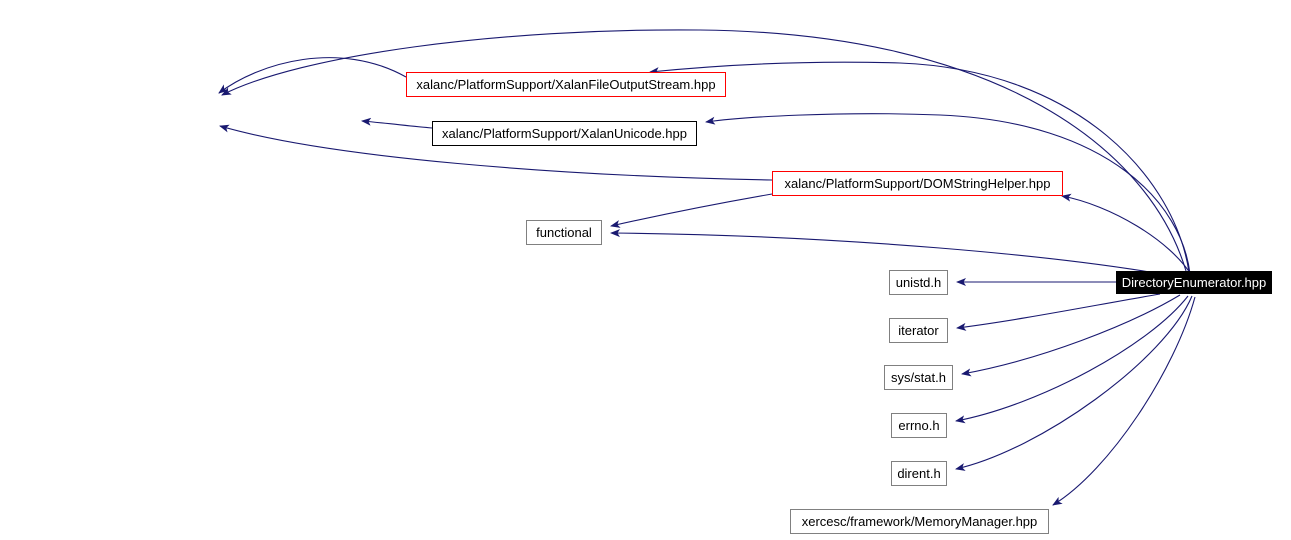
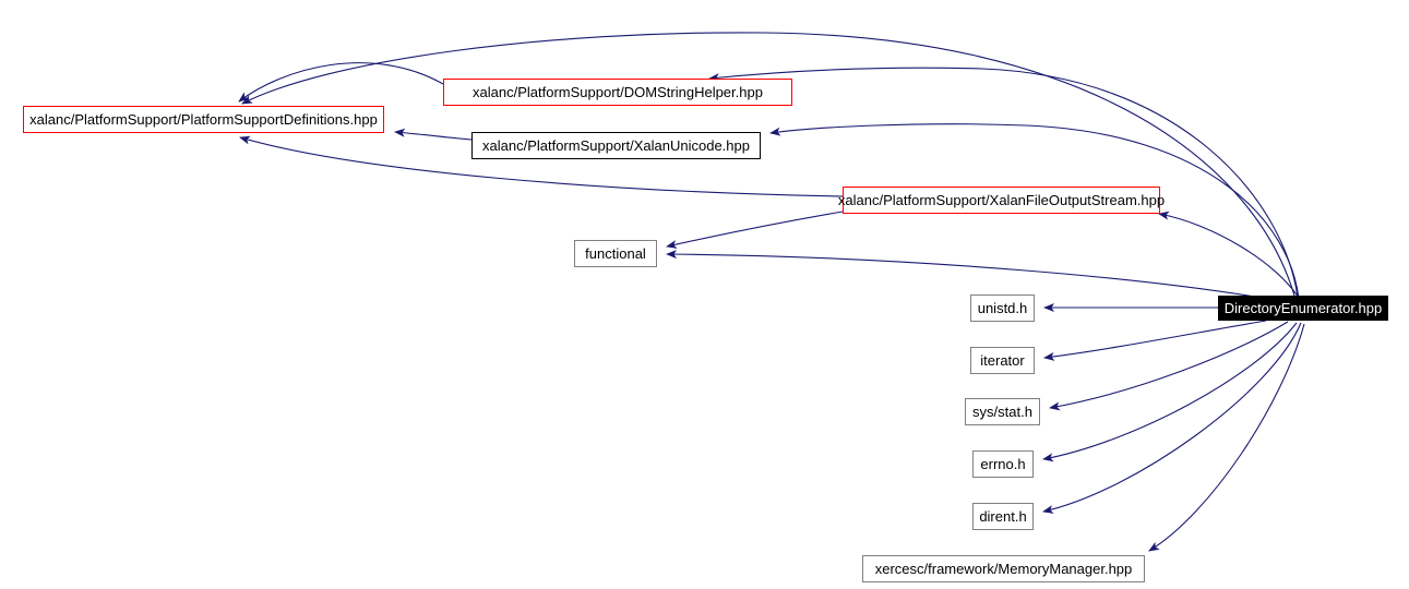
+ xalanc/PlatformSupport/PlatformSupportDefinitions.hpp
- xalanc/PlatformSupport/XalanFileOutputStream.hpp
+ xalanc/PlatformSupport/DOMStringHelper.hpp
  xalanc/PlatformSupport/XalanUnicode.hpp
- xalanc/PlatformSupport/DOMStringHelper.hpp
+ xalanc/PlatformSupport/XalanFileOutputStream.hpp
  functional
  unistd.h
  iterator
  sys/stat.h
  errno.h
  dirent.h
  xercesc/framework/MemoryManager.hpp
  DirectoryEnumerator.hpp
